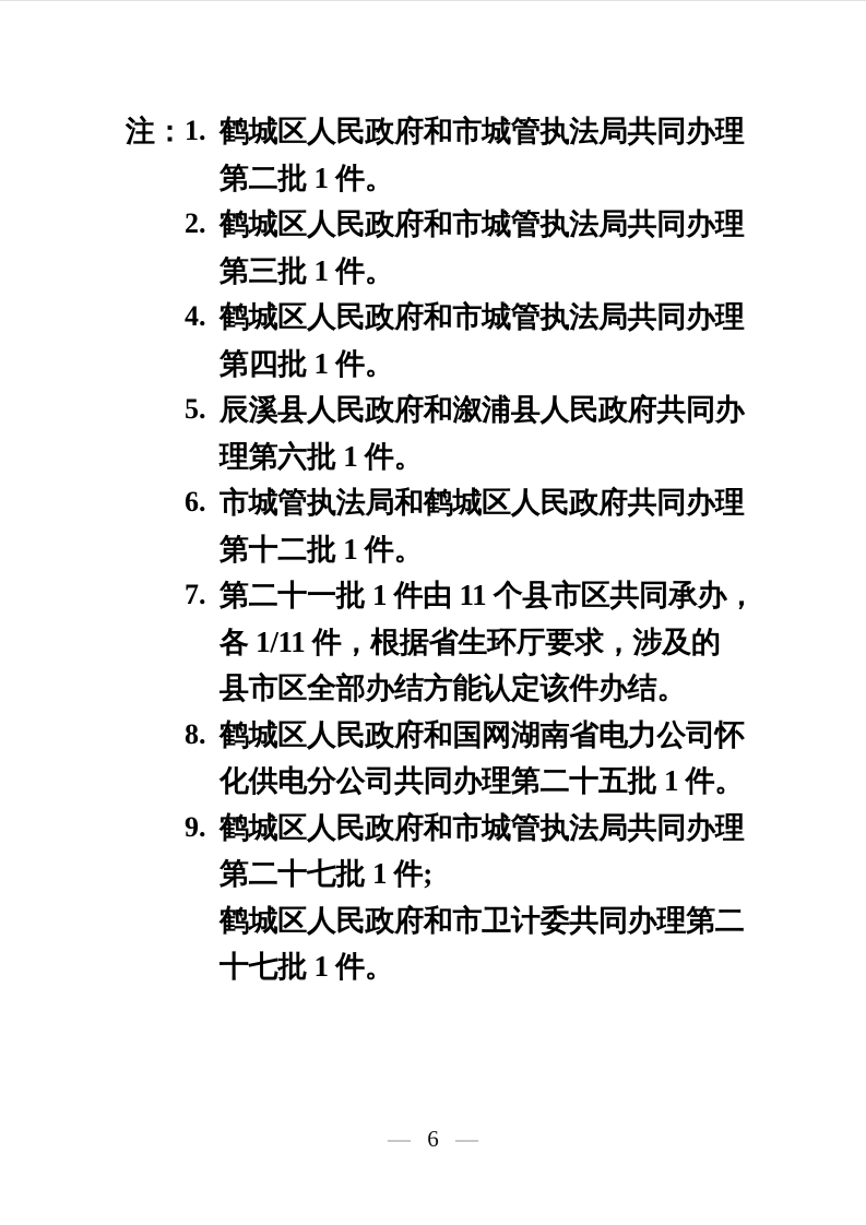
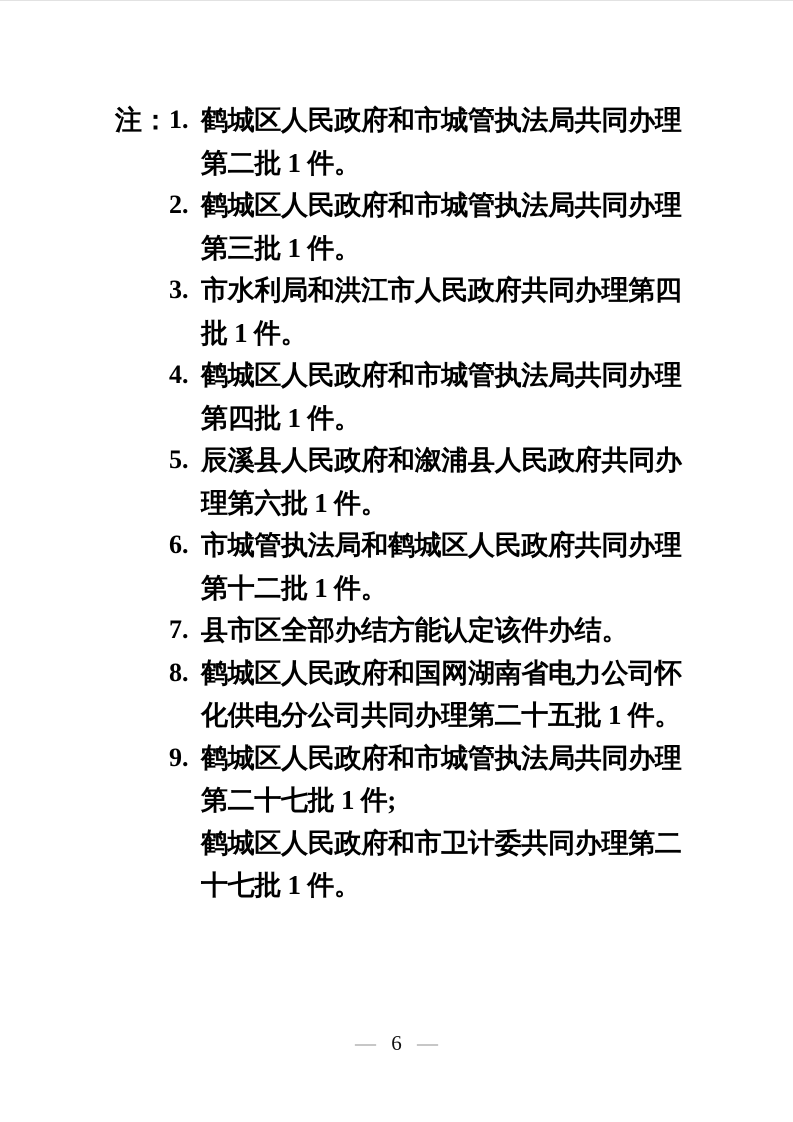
  注：
  1.
  鹤城区人民政府和市城管执法局共同办理
  第二批 1 件。
  2.
  鹤城区人民政府和市城管执法局共同办理
  第三批 1 件。
+ 3.
+ 市水利局和洪江市人民政府共同办理第四
+ 批 1 件。
  4.
  鹤城区人民政府和市城管执法局共同办理
  第四批 1 件。
  5.
  辰溪县人民政府和溆浦县人民政府共同办
  理第六批 1 件。
  6.
  市城管执法局和鹤城区人民政府共同办理
  第十二批 1 件。
  7.
- 第二十一批 1 件由 11 个县市区共同承办，
- 各 1/11 件，根据省生环厅要求，涉及的
  县市区全部办结方能认定该件办结。
  8.
  鹤城区人民政府和国网湖南省电力公司怀
  化供电分公司共同办理第二十五批 1 件。
  9.
  鹤城区人民政府和市城管执法局共同办理
  第二十七批 1 件;
  鹤城区人民政府和市卫计委共同办理第二
  十七批 1 件。
  — 6 —
